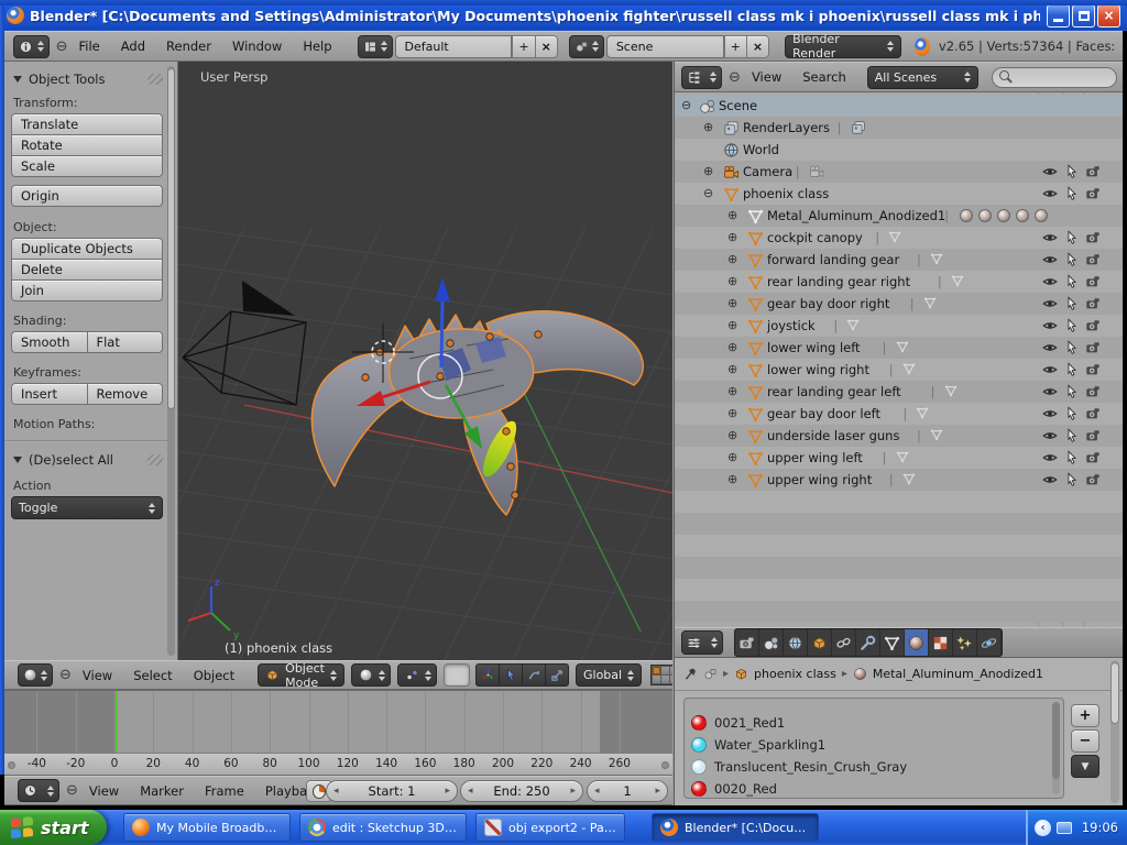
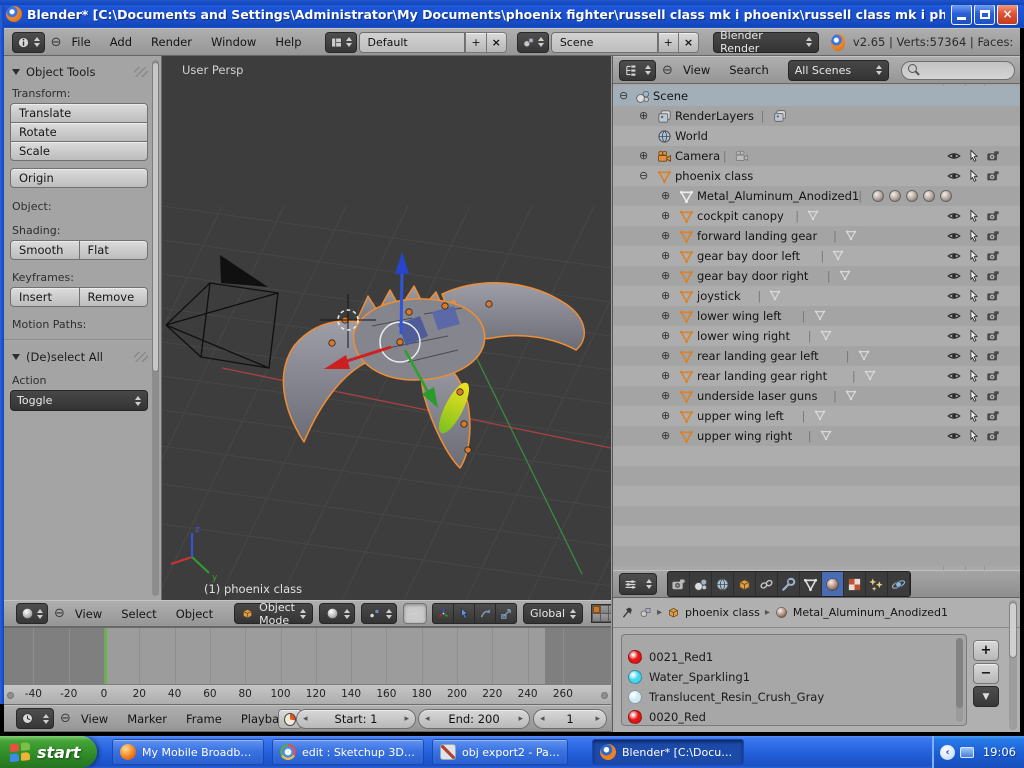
  Blender* [C:\Documents and Settings\Administrator\My Documents\phoenix fighter\russell class mk i phoenix\russell class mk i ph
  ×
  ⊖
  File
  Add
  Render
  Window
  Help
  Default
  +
  ×
  Scene
  +
  ×
  Blender Render
  v2.65 | Verts:57364 | Faces:
  Object Tools
  Transform:
  Translate
  Rotate
  Scale
  Origin
  Object:
- Duplicate Objects
- Delete
- Join
  Shading:
  Smooth
  Flat
  Keyframes:
  Insert
  Remove
  Motion Paths:
  (De)select All
  Action
  Toggle
  z
  y
  User Persp
  (1) phoenix class
  ⊖
  View
  Select
  Object
  Object Mode
  Global
  -40
  -20
  0
  20
  40
  60
  80
  100
  120
  140
  160
  180
  200
  220
  240
  260
  ⊖
  View
  Marker
  Frame
  Playba
  ◂
  Start: 1
  ▸
  ◂
- End: 250
+ End: 200
  ▸
  ◂
  1
  ▸
  ⊖
  View
  Search
  All Scenes
  ⊖
  Scene
  ⊕
  RenderLayers
  |
  World
  ⊕
  Camera
  |
  ⊖
  phoenix class
  ⊕
  Metal_Aluminum_Anodized1
  |
  ⊕
  cockpit canopy
  |
  ⊕
  forward landing gear
  |
  ⊕
- rear landing gear right
+ gear bay door left
  |
  ⊕
  gear bay door right
  |
  ⊕
  joystick
  |
  ⊕
  lower wing left
  |
  ⊕
  lower wing right
  |
  ⊕
  rear landing gear left
  |
  ⊕
- gear bay door left
+ rear landing gear right
  |
  ⊕
  underside laser guns
  |
  ⊕
  upper wing left
  |
  ⊕
  upper wing right
  |
  ▸
  phoenix class
  ▸
  Metal_Aluminum_Anodized1
  0021_Red1
  Water_Sparkling1
  Translucent_Resin_Crush_Gray
  0020_Red
  +
  −
  ▼
  start
  My Mobile Broadban
  edit : Sketchup 3D m
  obj export2 - Pain
  Blender* [C:\Docume
  ‹
  19:06
